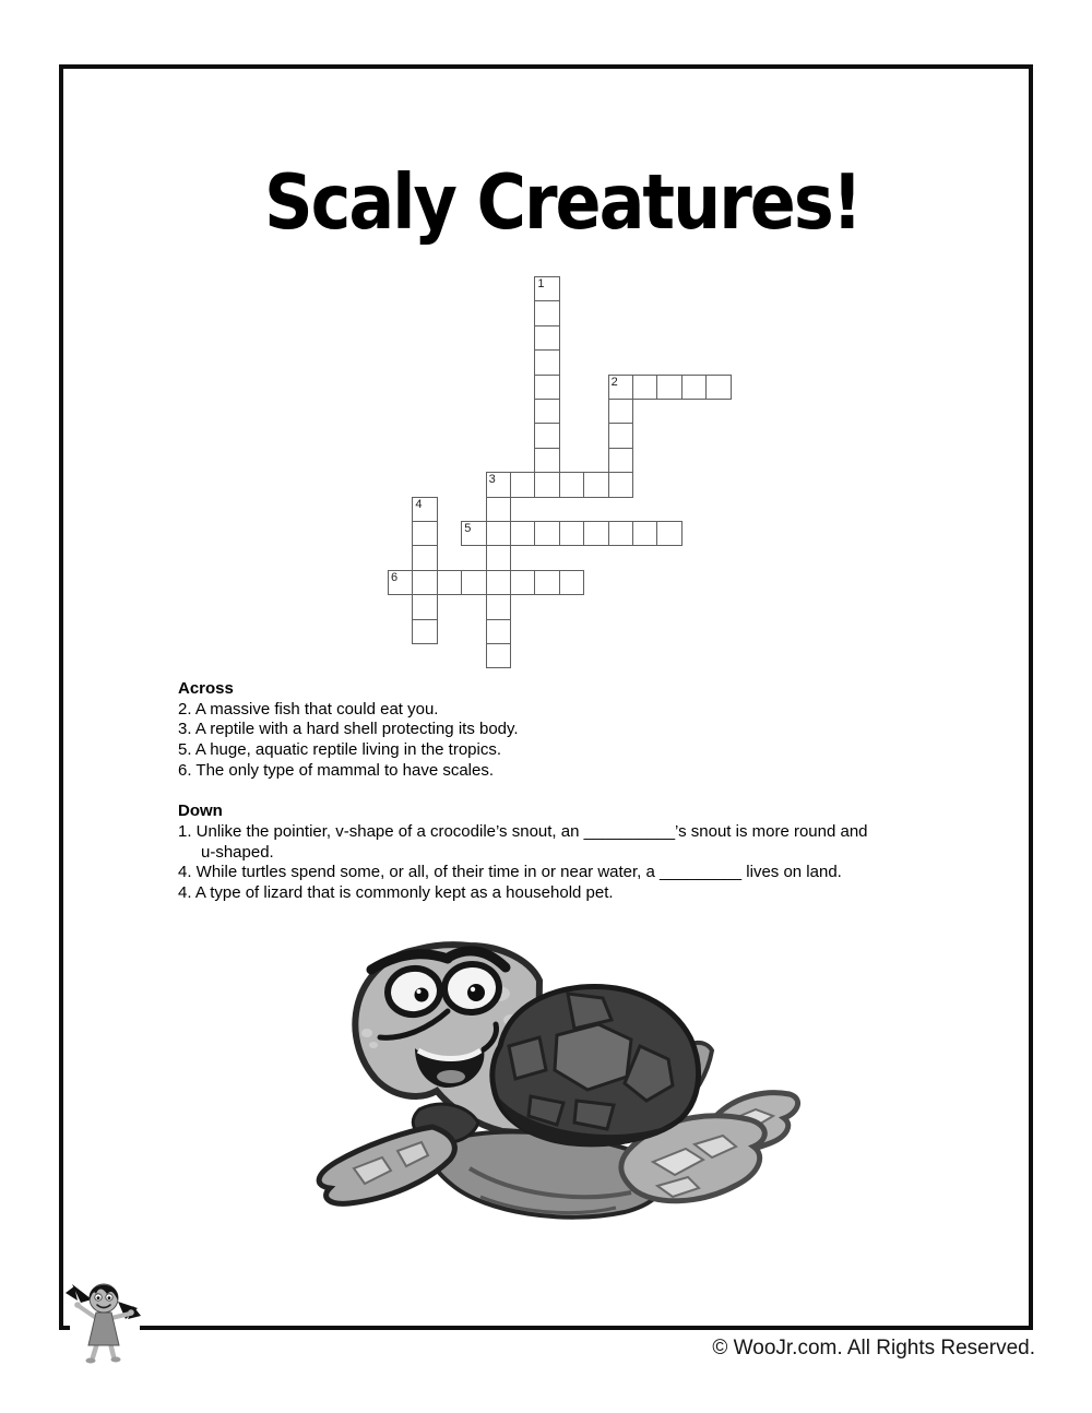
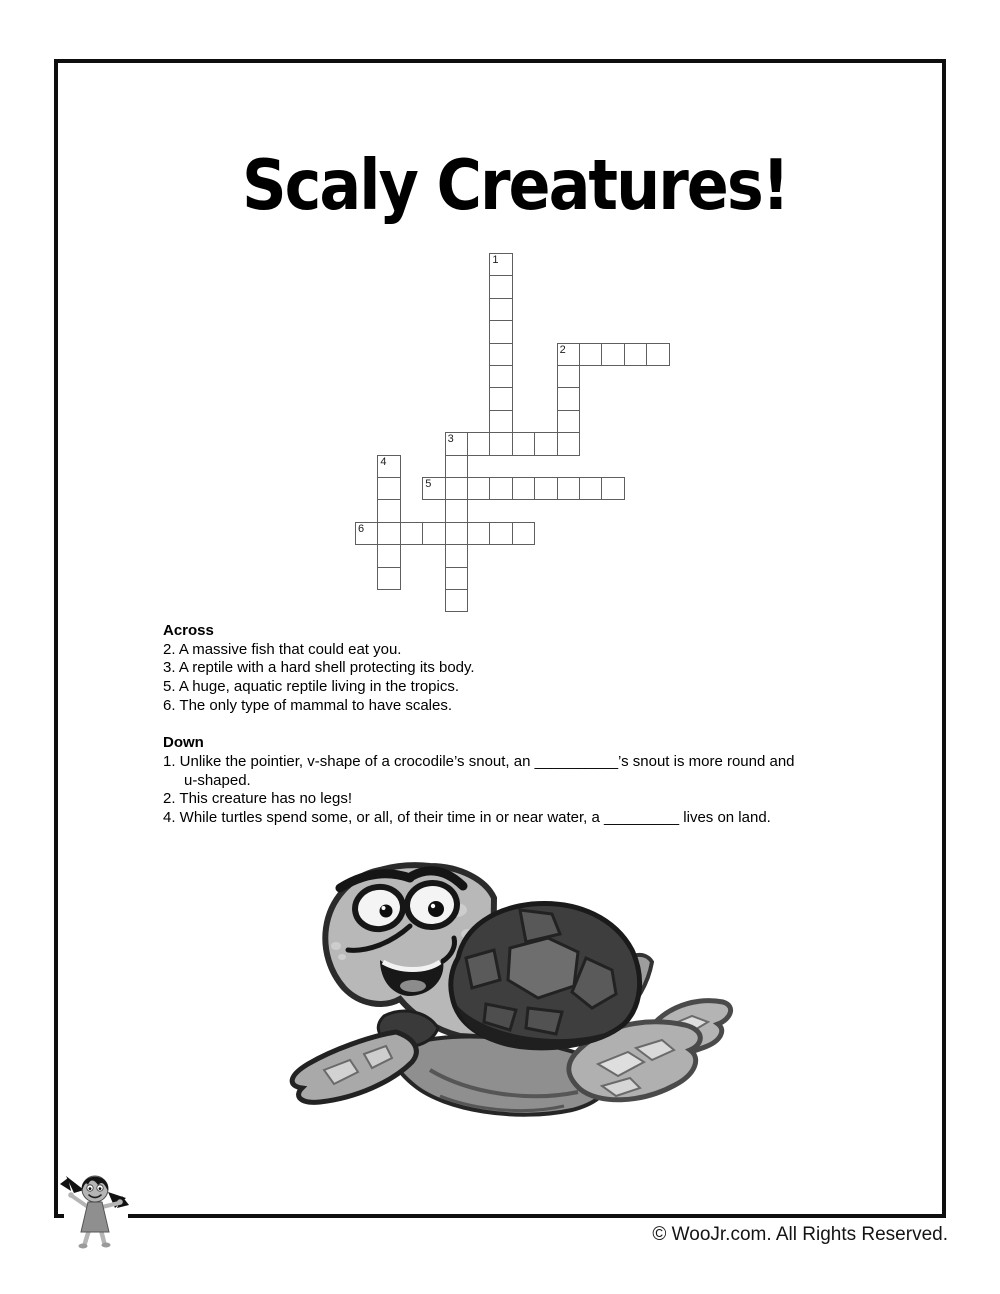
  Scaly Creatures!
  1
  2
  3
  4
  5
  6
  Across
  2. A massive fish that could eat you.
  3. A reptile with a hard shell protecting its body.
  5. A huge, aquatic reptile living in the tropics.
  6. The only type of mammal to have scales.
  Down
  1. Unlike the pointier, v-shape of a crocodile’s snout, an __________’s snout is more round and
  u-shaped.
+ 2. This creature has no legs!
  4. While turtles spend some, or all, of their time in or near water, a _________ lives on land.
- 4. A type of lizard that is commonly kept as a household pet.
  © WooJr.com. All Rights Reserved.
